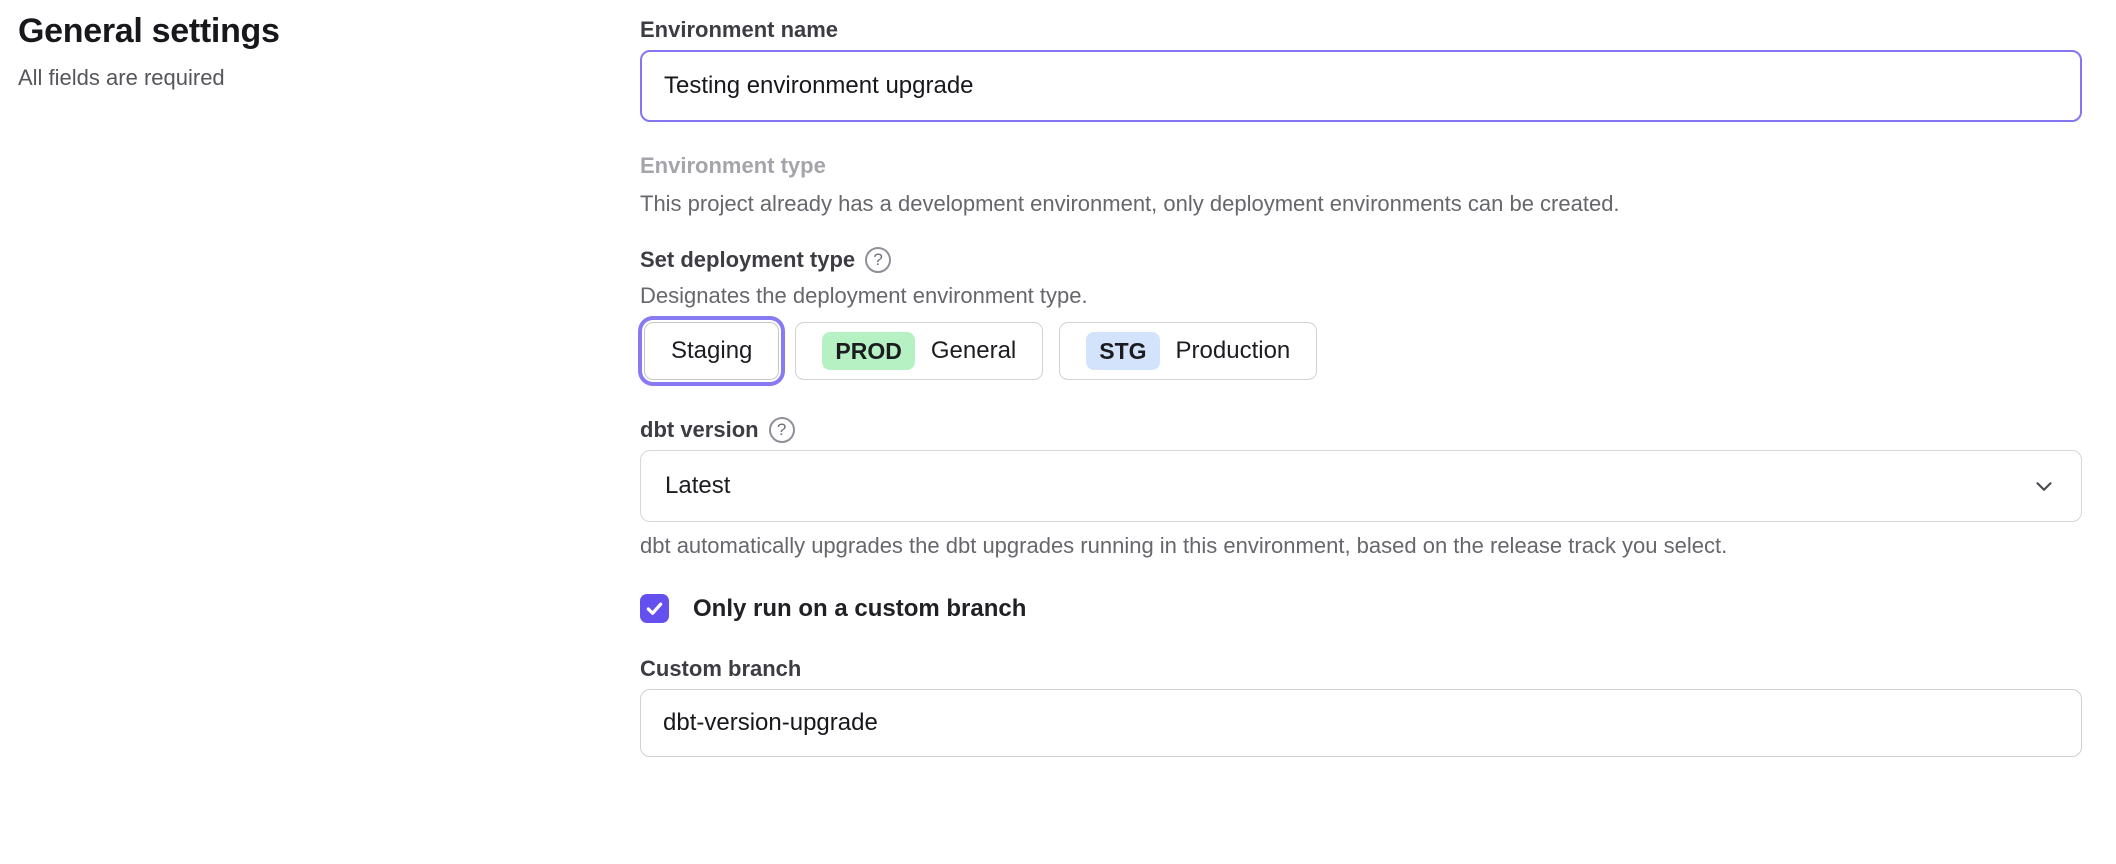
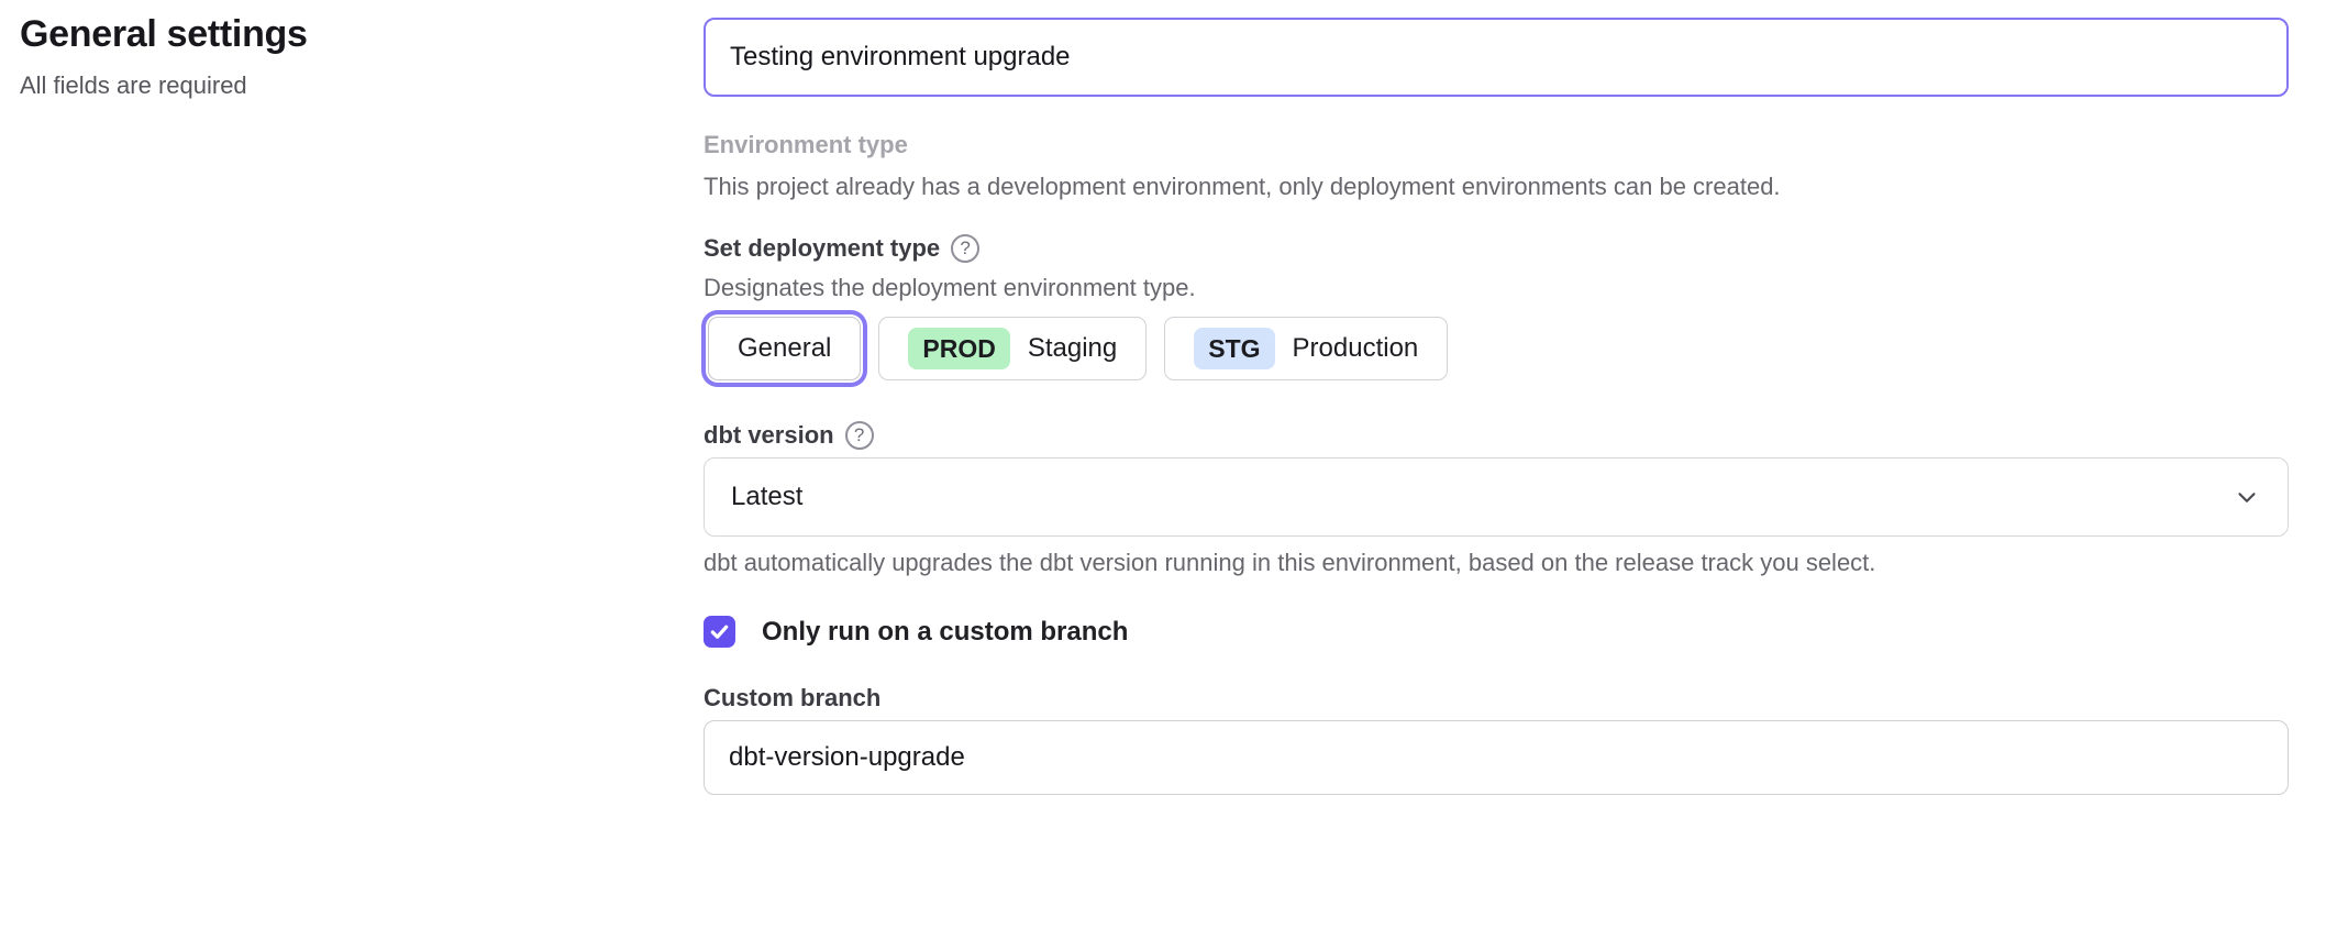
  General settings
  All fields are required
- Environment name
  Testing environment upgrade
  Environment type
  This project already has a development environment, only deployment environments can be created.
  Set deployment type
  ?
  Designates the deployment environment type.
- Staging
+ General
  PROD
- General
+ Staging
  STG
  Production
  dbt version
  ?
  Latest
- dbt automatically upgrades the dbt upgrades running in this environment, based on the release track you select.
+ dbt automatically upgrades the dbt version running in this environment, based on the release track you select.
  Only run on a custom branch
  Custom branch
  dbt-version-upgrade
